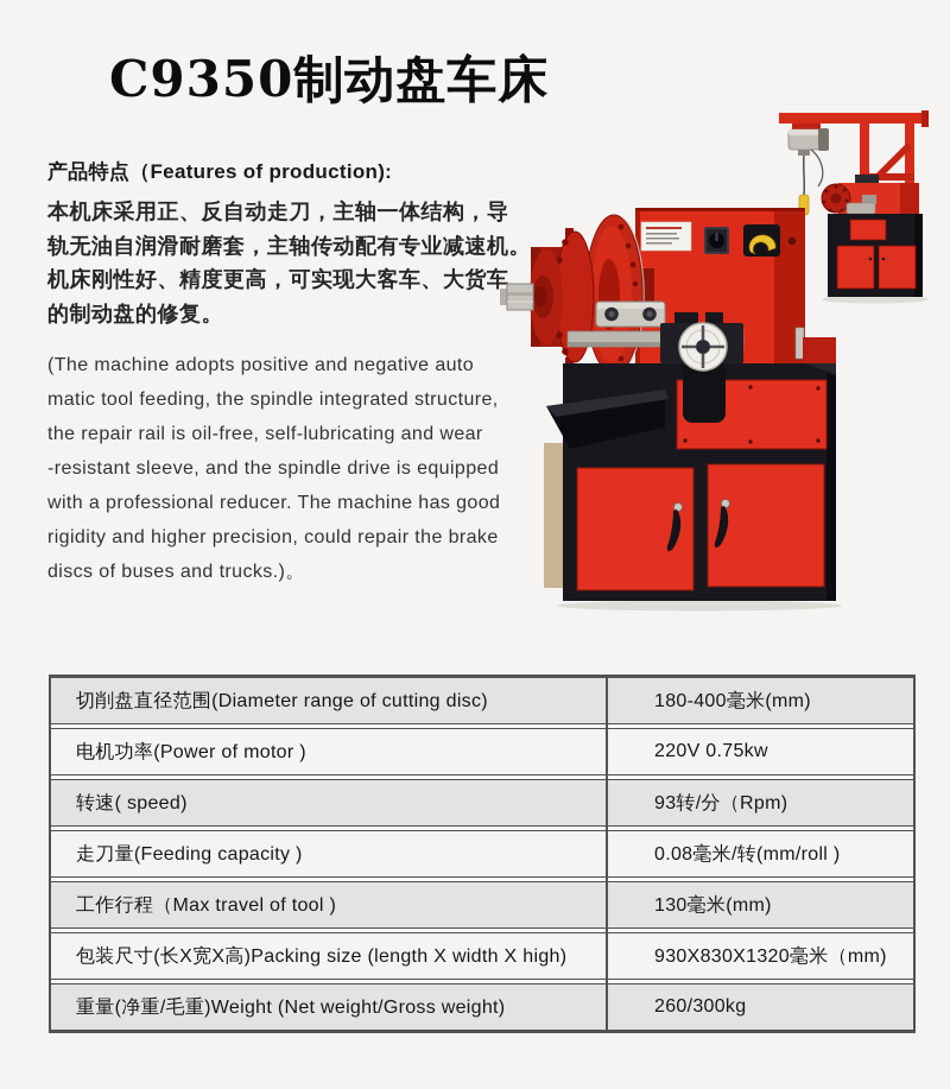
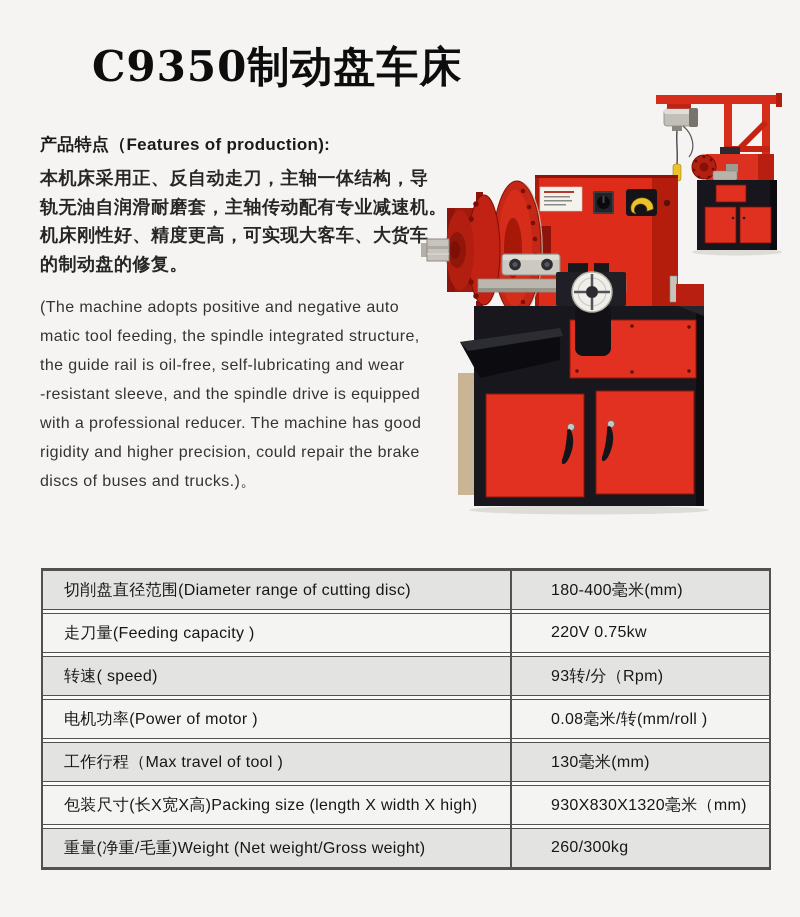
  C9350制动盘车床
  产品特点（Features of production):
  本机床采用正、反自动走刀，主轴一体结构，导
  轨无油自润滑耐磨套，主轴传动配有专业减速机。
  机床刚性好、精度更高，可实现大客车、大货车
  的制动盘的修复。
  (The machine adopts positive and negative auto
  matic tool feeding, the spindle integrated structure,
- the repair rail is oil-free, self-lubricating and wear
+ the guide rail is oil-free, self-lubricating and wear
  -resistant sleeve, and the spindle drive is equipped
  with a professional reducer. The machine has good
  rigidity and higher precision, could repair the brake
  discs of buses and trucks.)。
  切削盘直径范围(Diameter range of cutting disc)
  180-400毫米(mm)
- 电机功率(Power of motor )
+ 走刀量(Feeding capacity )
  220V 0.75kw
  转速( speed)
  93转/分（Rpm)
- 走刀量(Feeding capacity )
+ 电机功率(Power of motor )
  0.08毫米/转(mm/roll )
  工作行程（Max travel of tool )
  130毫米(mm)
  包装尺寸(长X宽X高)Packing size (length X width X high)
  930X830X1320毫米（mm)
  重量(净重/毛重)Weight (Net weight/Gross weight)
  260/300kg
